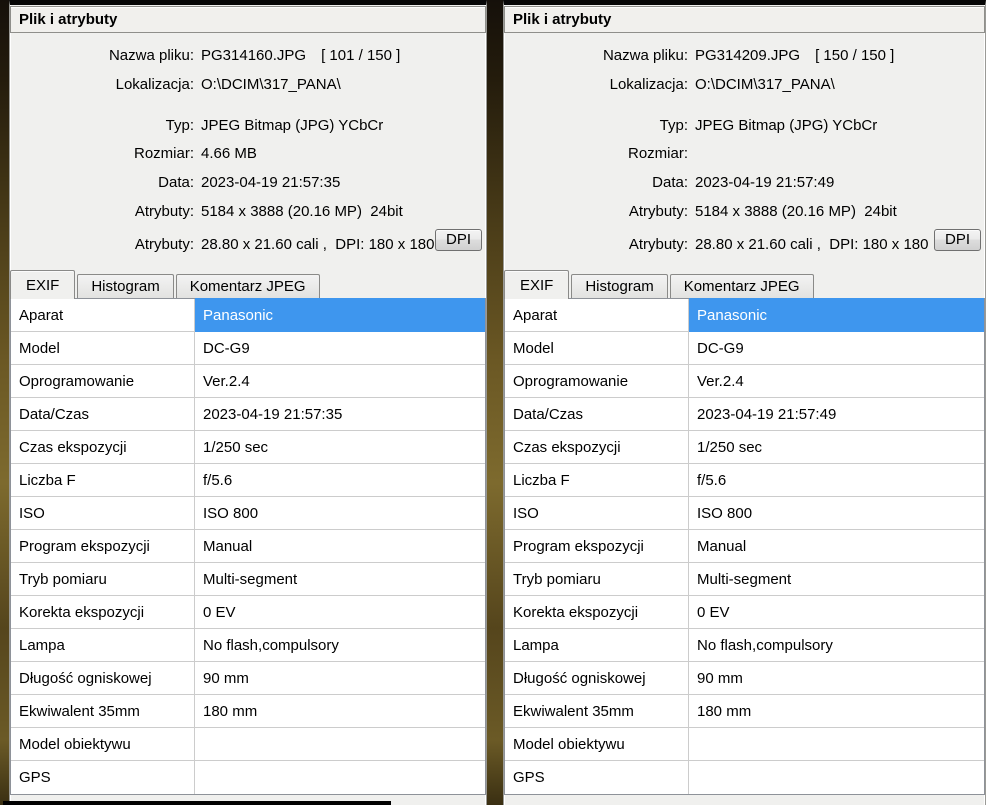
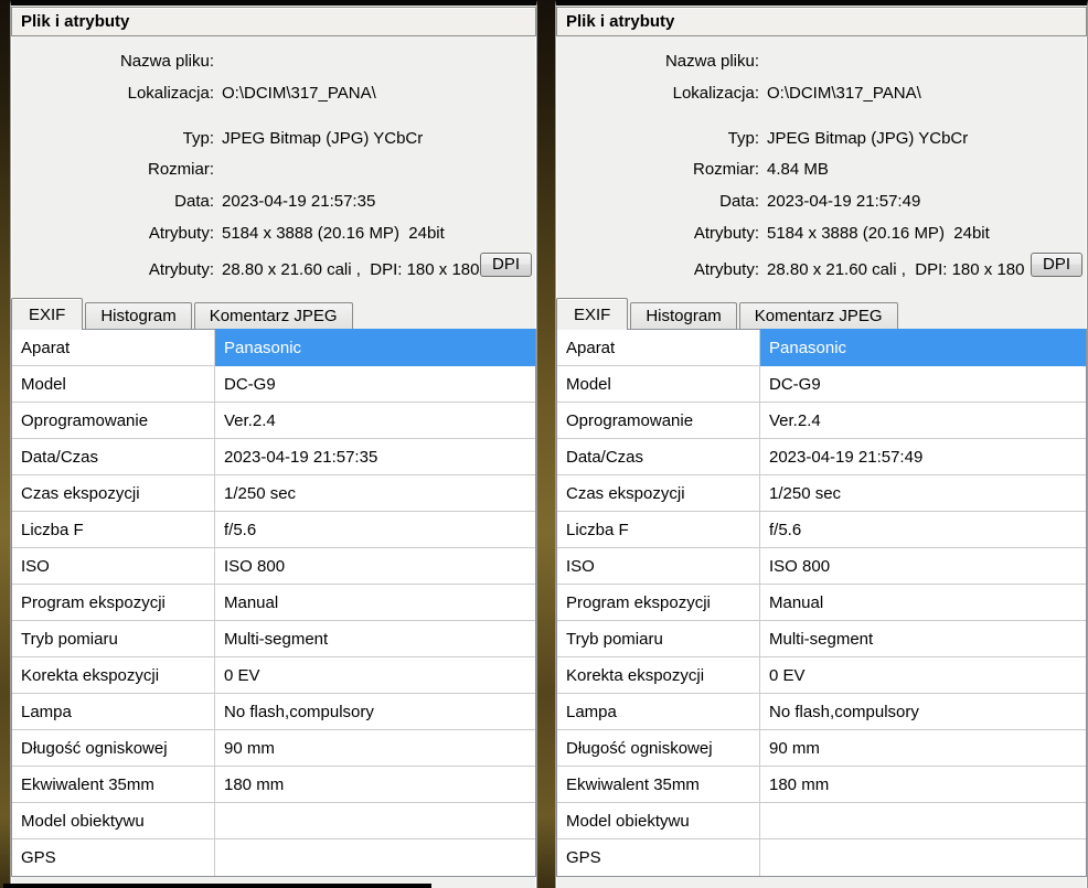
  Plik i atrybuty
  Nazwa pliku:
- PG314160.JPG [ 101 / 150 ]
  Lokalizacja:
  O:\DCIM\317_PANA\
  Typ:
  JPEG Bitmap (JPG) YCbCr
  Rozmiar:
- 4.66 MB
  Data:
  2023-04-19 21:57:35
  Atrybuty:
  5184 x 3888 (20.16 MP) 24bit
  Atrybuty:
  28.80 x 21.60 cali , DPI: 180 x 180
  DPI
  EXIF
  Histogram
  Komentarz JPEG
  Aparat
  Panasonic
  Model
  DC-G9
  Oprogramowanie
  Ver.2.4
  Data/Czas
  2023-04-19 21:57:35
  Czas ekspozycji
  1/250 sec
  Liczba F
  f/5.6
  ISO
  ISO 800
  Program ekspozycji
  Manual
  Tryb pomiaru
  Multi-segment
  Korekta ekspozycji
  0 EV
  Lampa
  No flash,compulsory
  Długość ogniskowej
  90 mm
  Ekwiwalent 35mm
  180 mm
  Model obiektywu
  GPS
  Plik i atrybuty
  Nazwa pliku:
- PG314209.JPG [ 150 / 150 ]
  Lokalizacja:
  O:\DCIM\317_PANA\
  Typ:
  JPEG Bitmap (JPG) YCbCr
  Rozmiar:
+ 4.84 MB
  Data:
  2023-04-19 21:57:49
  Atrybuty:
  5184 x 3888 (20.16 MP) 24bit
  Atrybuty:
  28.80 x 21.60 cali , DPI: 180 x 180
  DPI
  EXIF
  Histogram
  Komentarz JPEG
  Aparat
  Panasonic
  Model
  DC-G9
  Oprogramowanie
  Ver.2.4
  Data/Czas
  2023-04-19 21:57:49
  Czas ekspozycji
  1/250 sec
  Liczba F
  f/5.6
  ISO
  ISO 800
  Program ekspozycji
  Manual
  Tryb pomiaru
  Multi-segment
  Korekta ekspozycji
  0 EV
  Lampa
  No flash,compulsory
  Długość ogniskowej
  90 mm
  Ekwiwalent 35mm
  180 mm
  Model obiektywu
  GPS
